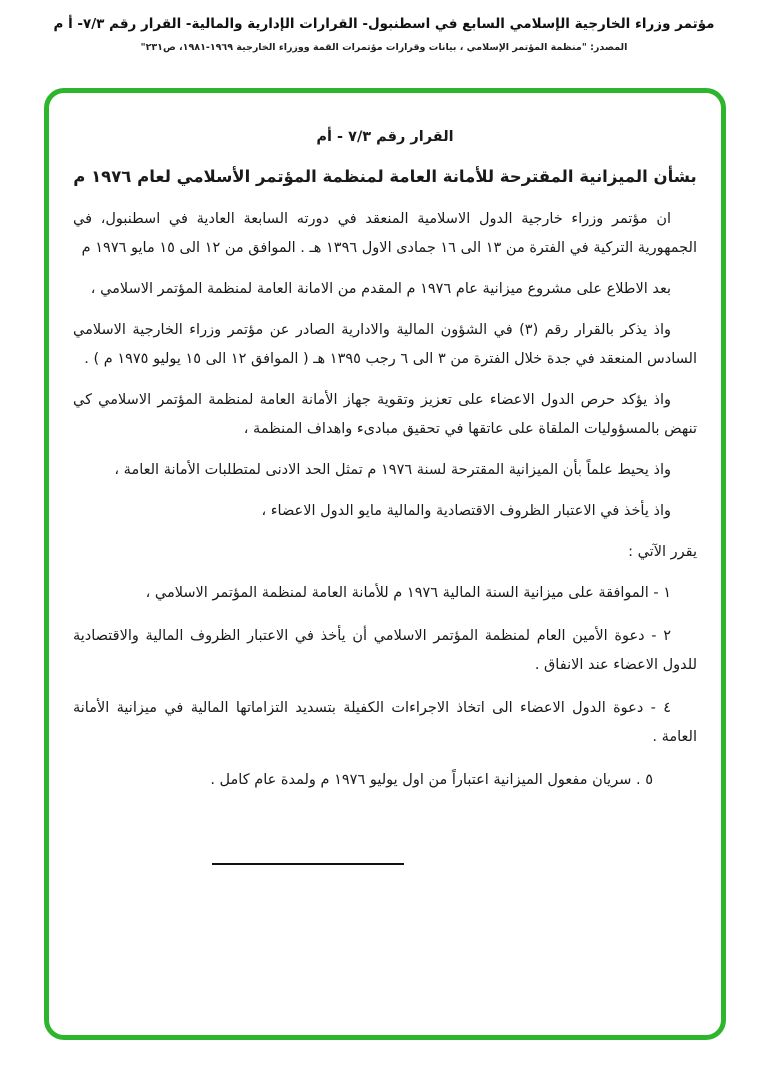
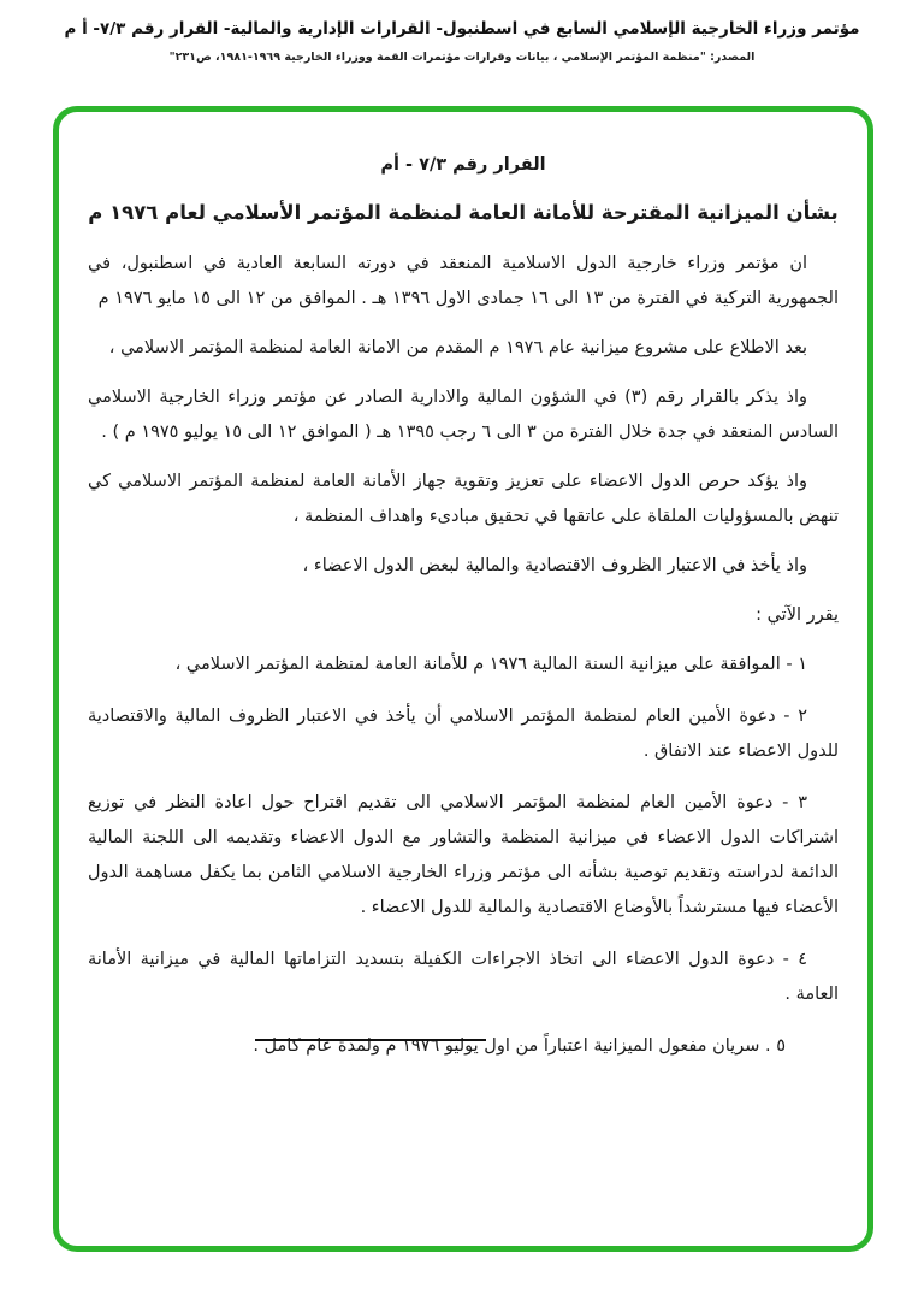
  مؤتمر وزراء الخارجية الإسلامي السابع في اسطنبول- القرارات الإدارية والمالية- القرار رقم ٧/٣- أ م
  المصدر: "منظمة المؤتمر الإسلامي ، بيانات وقرارات مؤتمرات القمة ووزراء الخارجية ١٩٦٩-١٩٨١، ص٢٣١"
  القرار رقم ٧/٣ - أم
  بشأن الميزانية المقترحة للأمانة العامة لمنظمة المؤتمر الأسلامي لعام ١٩٧٦ م
  ان مؤتمر وزراء خارجية الدول الاسلامية المنعقد في دورته السابعة العادية في اسطنبول، في الجمهورية التركية في الفترة من ١٣ الى ١٦ جمادى الاول ١٣٩٦ هـ . الموافق من ١٢ الى ١٥ مايو ١٩٧٦ م
  بعد الاطلاع على مشروع ميزانية عام ١٩٧٦ م المقدم من الامانة العامة لمنظمة المؤتمر الاسلامي ،
  واذ يذكر بالقرار رقم (٣) في الشؤون المالية والادارية الصادر عن مؤتمر وزراء الخارجية الاسلامي السادس المنعقد في جدة خلال الفترة من ٣ الى ٦ رجب ١٣٩٥ هـ ( الموافق ١٢ الى ١٥ يوليو ١٩٧٥ م ) .
  واذ يؤكد حرص الدول الاعضاء على تعزيز وتقوية جهاز الأمانة العامة لمنظمة المؤتمر الاسلامي كي تنهض بالمسؤوليات الملقاة على عاتقها في تحقيق مبادىء واهداف المنظمة ،
- واذ يحيط علماً بأن الميزانية المقترحة لسنة ١٩٧٦ م تمثل الحد الادنى لمتطلبات الأمانة العامة ،
- واذ يأخذ في الاعتبار الظروف الاقتصادية والمالية مايو الدول الاعضاء ،
+ واذ يأخذ في الاعتبار الظروف الاقتصادية والمالية لبعض الدول الاعضاء ،
  يقرر الآتي :
  ١ - الموافقة على ميزانية السنة المالية ١٩٧٦ م للأمانة العامة لمنظمة المؤتمر الاسلامي ،
  ٢ - دعوة الأمين العام لمنظمة المؤتمر الاسلامي أن يأخذ في الاعتبار الظروف المالية والاقتصادية للدول الاعضاء عند الانفاق .
+ ٣ - دعوة الأمين العام لمنظمة المؤتمر الاسلامي الى تقديم اقتراح حول اعادة النظر في توزيع اشتراكات الدول الاعضاء في ميزانية المنظمة والتشاور مع الدول الاعضاء وتقديمه الى اللجنة المالية الدائمة لدراسته وتقديم توصية بشأنه الى مؤتمر وزراء الخارجية الاسلامي الثامن بما يكفل مساهمة الدول الأعضاء فيها مسترشداً بالأوضاع الاقتصادية والمالية للدول الاعضاء .
  ٤ - دعوة الدول الاعضاء الى اتخاذ الاجراءات الكفيلة بتسديد التزاماتها المالية في ميزانية الأمانة العامة .
  ٥ . سريان مفعول الميزانية اعتباراً من اول يوليو ١٩٧٦ م ولمدة عام كامل .
